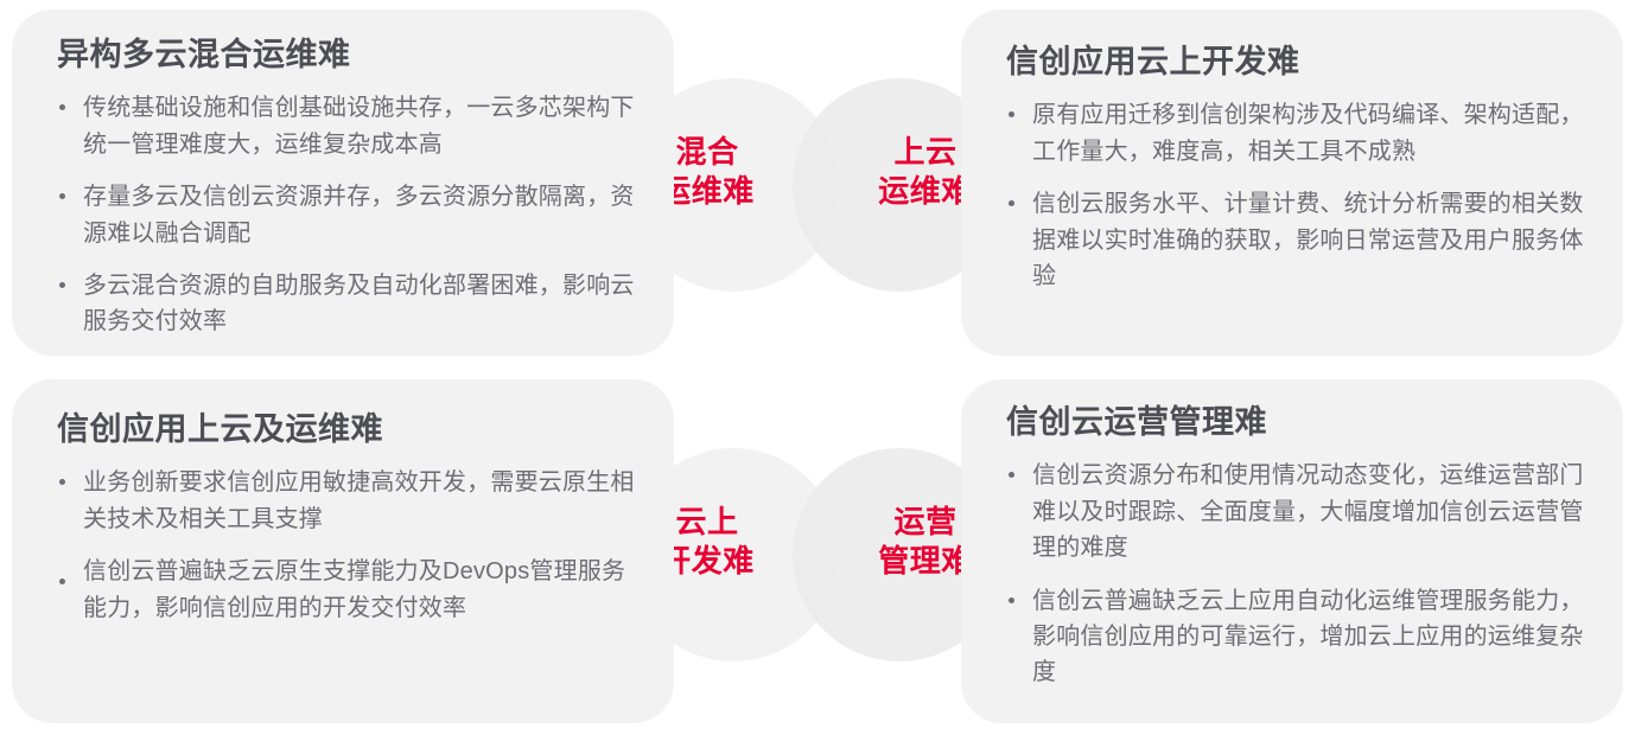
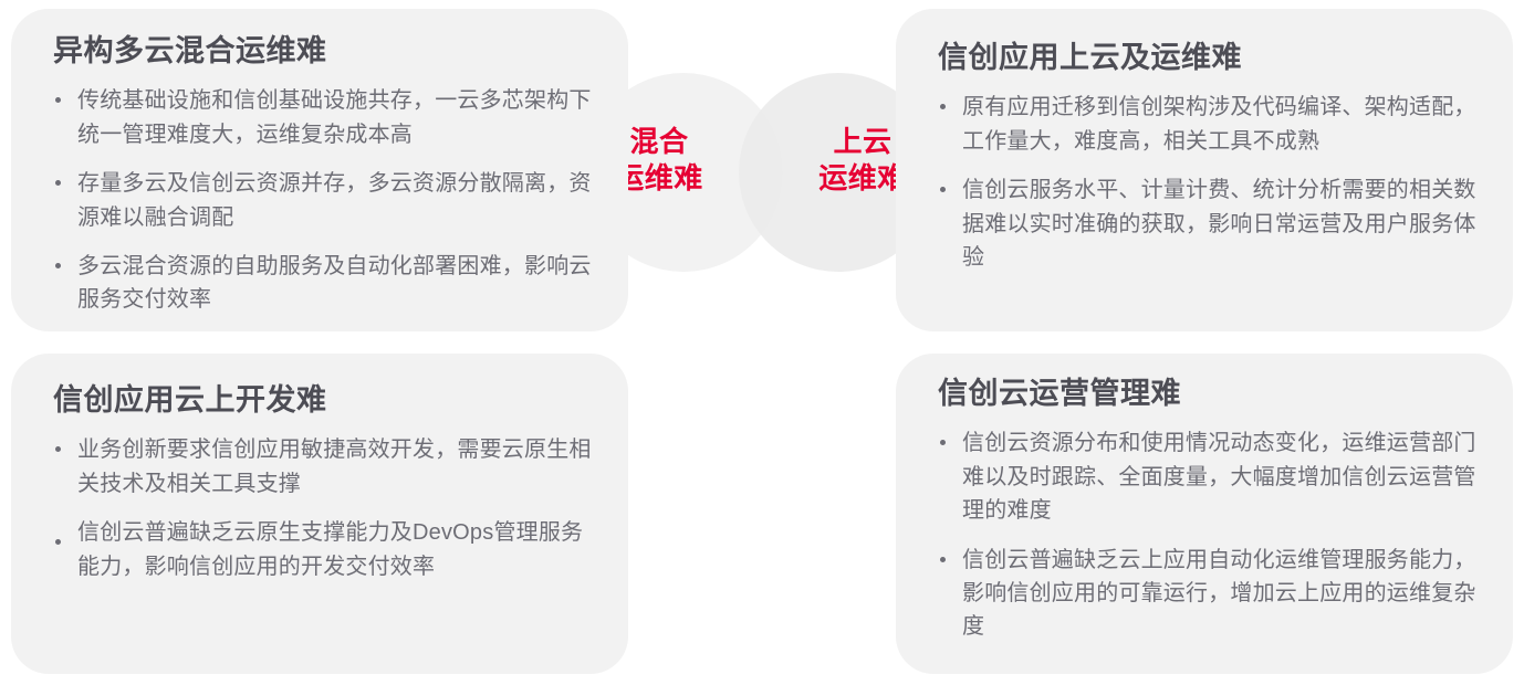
  异构多云混合运维难
  传统基础设施和信创基础设施共存，一云多芯架构下统一管理难度大，运维复杂成本高
  存量多云及信创云资源并存，多云资源分散隔离，资源难以融合调配
  多云混合资源的自助服务及自动化部署困难，影响云服务交付效率
- 信创应用云上开发难
+ 信创应用上云及运维难
  原有应用迁移到信创架构涉及代码编译、架构适配，工作量大，难度高，相关工具不成熟
  信创云服务水平、计量计费、统计分析需要的相关数据难以实时准确的获取，影响日常运营及用户服务体验
- 信创应用上云及运维难
+ 信创应用云上开发难
  业务创新要求信创应用敏捷高效开发，需要云原生相关技术及相关工具支撑
  信创云普遍缺乏云原生支撑能力及DevOps管理服务能力，影响信创应用的开发交付效率
  信创云运营管理难
  信创云资源分布和使用情况动态变化，运维运营部门难以及时跟踪、全面度量，大幅度增加信创云运营管理的难度
  信创云普遍缺乏云上应用自动化运维管理服务能力，影响信创应用的可靠运行，增加云上应用的运维复杂度
  混合
  运维难
  上云
  运维难
- 云上
- 开发难
- 运营
- 管理难
